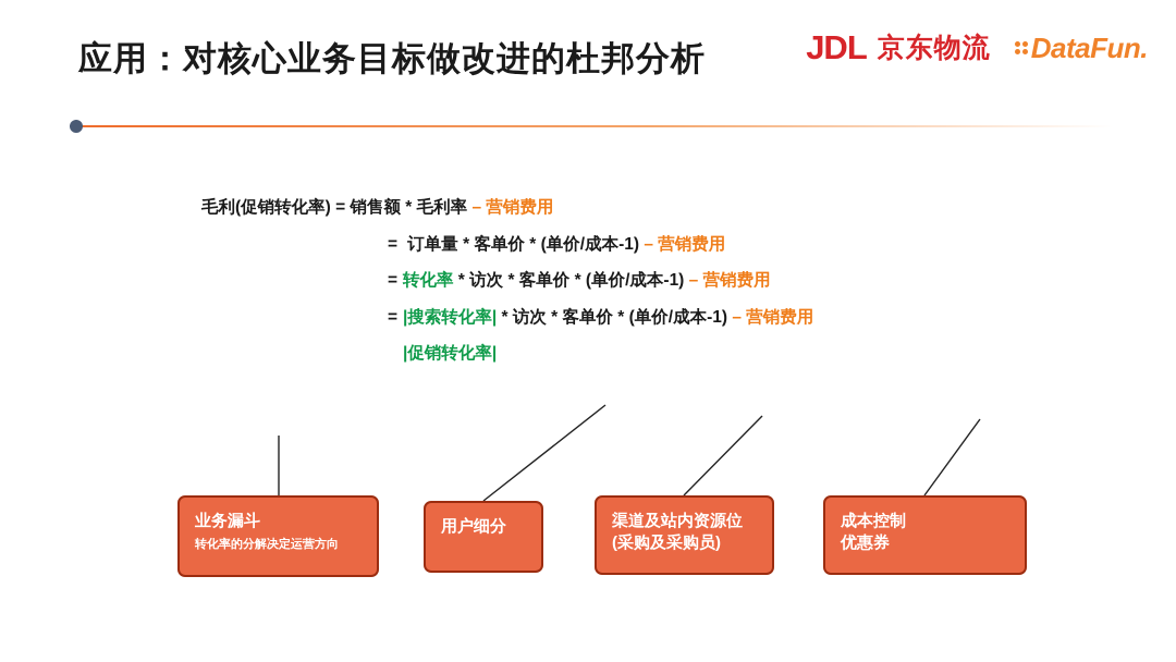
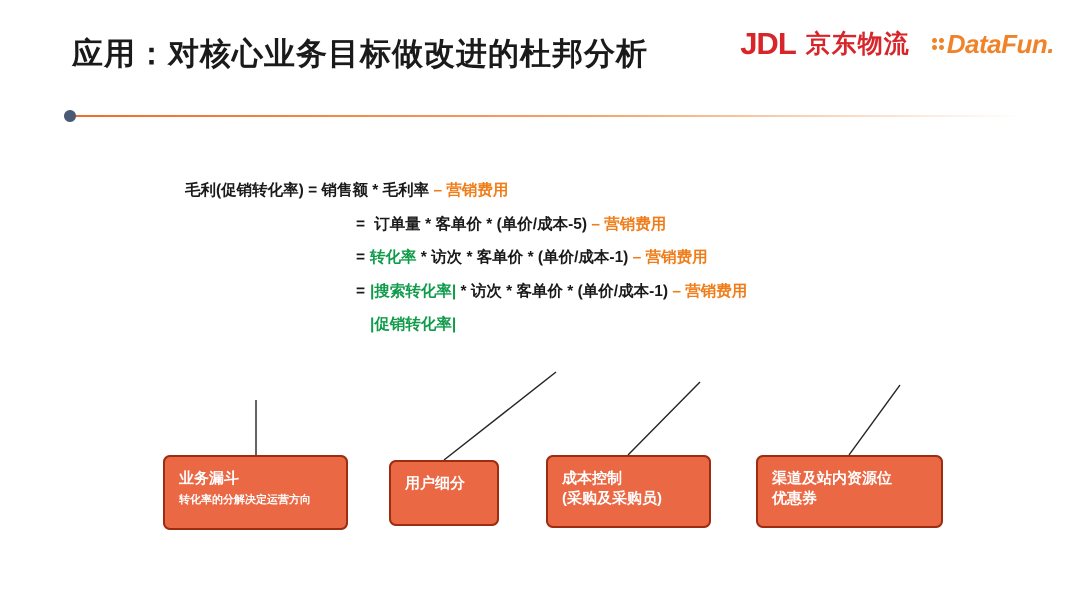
  应用：对核心业务目标做改进的杜邦分析
  JDL
  京东物流
  DataFun.
  毛利(促销转化率) = 销售额 * 毛利率 – 营销费用
- = 订单量 * 客单价 * (单价/成本-1) – 营销费用
+ = 订单量 * 客单价 * (单价/成本-5) – 营销费用
  = 转化率 * 访次 * 客单价 * (单价/成本-1) – 营销费用
  = |搜索转化率| * 访次 * 客单价 * (单价/成本-1) – 营销费用
  |促销转化率|
  业务漏斗
  转化率的分解决定运营方向
  用户细分
- 渠道及站内资源位
+ 成本控制
  (采购及采购员)
- 成本控制
+ 渠道及站内资源位
  优惠券
